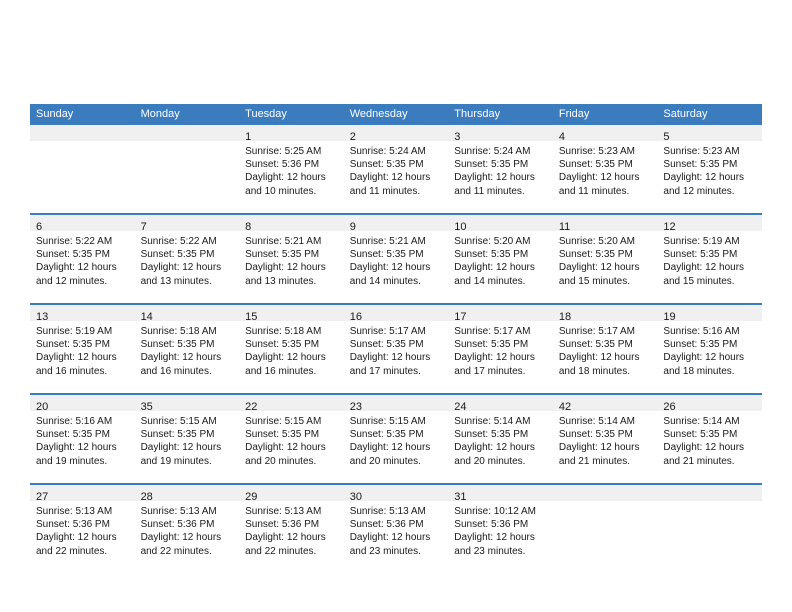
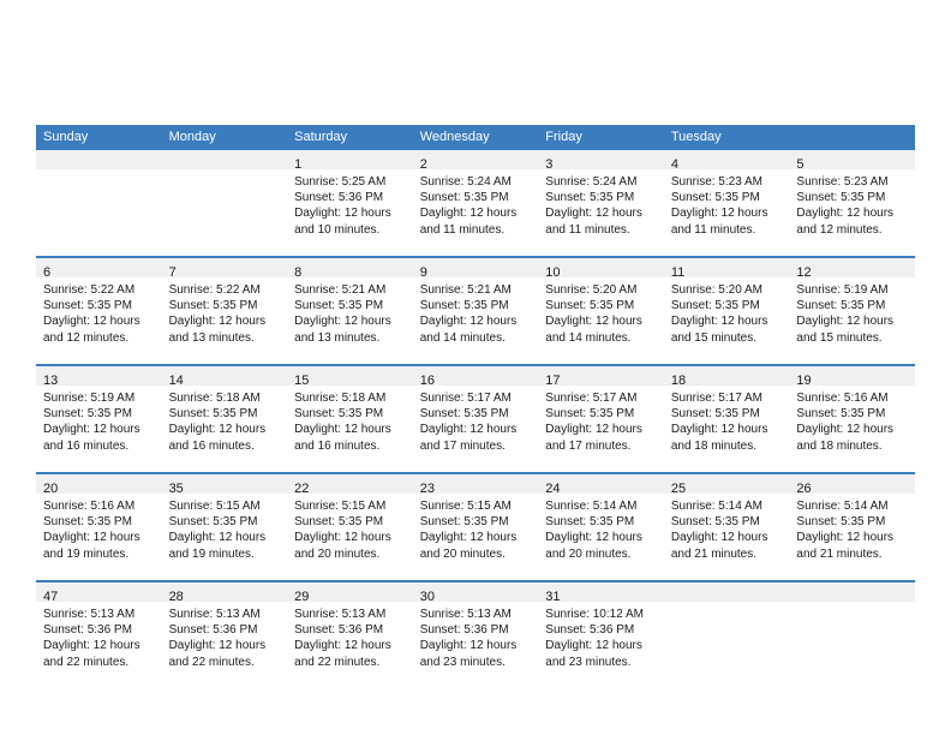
  Sunday
  Monday
- Tuesday
+ Saturday
  Wednesday
- Thursday
  Friday
- Saturday
+ Tuesday
  1
  Sunrise: 5:25 AM
  Sunset: 5:36 PM
  Daylight: 12 hours
  and 10 minutes.
  2
  Sunrise: 5:24 AM
  Sunset: 5:35 PM
  Daylight: 12 hours
  and 11 minutes.
  3
  Sunrise: 5:24 AM
  Sunset: 5:35 PM
  Daylight: 12 hours
  and 11 minutes.
  4
  Sunrise: 5:23 AM
  Sunset: 5:35 PM
  Daylight: 12 hours
  and 11 minutes.
  5
  Sunrise: 5:23 AM
  Sunset: 5:35 PM
  Daylight: 12 hours
  and 12 minutes.
  6
  Sunrise: 5:22 AM
  Sunset: 5:35 PM
  Daylight: 12 hours
  and 12 minutes.
  7
  Sunrise: 5:22 AM
  Sunset: 5:35 PM
  Daylight: 12 hours
  and 13 minutes.
  8
  Sunrise: 5:21 AM
  Sunset: 5:35 PM
  Daylight: 12 hours
  and 13 minutes.
  9
  Sunrise: 5:21 AM
  Sunset: 5:35 PM
  Daylight: 12 hours
  and 14 minutes.
  10
  Sunrise: 5:20 AM
  Sunset: 5:35 PM
  Daylight: 12 hours
  and 14 minutes.
  11
  Sunrise: 5:20 AM
  Sunset: 5:35 PM
  Daylight: 12 hours
  and 15 minutes.
  12
  Sunrise: 5:19 AM
  Sunset: 5:35 PM
  Daylight: 12 hours
  and 15 minutes.
  13
  Sunrise: 5:19 AM
  Sunset: 5:35 PM
  Daylight: 12 hours
  and 16 minutes.
  14
  Sunrise: 5:18 AM
  Sunset: 5:35 PM
  Daylight: 12 hours
  and 16 minutes.
  15
  Sunrise: 5:18 AM
  Sunset: 5:35 PM
  Daylight: 12 hours
  and 16 minutes.
  16
  Sunrise: 5:17 AM
  Sunset: 5:35 PM
  Daylight: 12 hours
  and 17 minutes.
  17
  Sunrise: 5:17 AM
  Sunset: 5:35 PM
  Daylight: 12 hours
  and 17 minutes.
  18
  Sunrise: 5:17 AM
  Sunset: 5:35 PM
  Daylight: 12 hours
  and 18 minutes.
  19
  Sunrise: 5:16 AM
  Sunset: 5:35 PM
  Daylight: 12 hours
  and 18 minutes.
  20
  Sunrise: 5:16 AM
  Sunset: 5:35 PM
  Daylight: 12 hours
  and 19 minutes.
  35
  Sunrise: 5:15 AM
  Sunset: 5:35 PM
  Daylight: 12 hours
  and 19 minutes.
  22
  Sunrise: 5:15 AM
  Sunset: 5:35 PM
  Daylight: 12 hours
  and 20 minutes.
  23
  Sunrise: 5:15 AM
  Sunset: 5:35 PM
  Daylight: 12 hours
  and 20 minutes.
  24
  Sunrise: 5:14 AM
  Sunset: 5:35 PM
  Daylight: 12 hours
  and 20 minutes.
- 42
+ 25
  Sunrise: 5:14 AM
  Sunset: 5:35 PM
  Daylight: 12 hours
  and 21 minutes.
  26
  Sunrise: 5:14 AM
  Sunset: 5:35 PM
  Daylight: 12 hours
  and 21 minutes.
- 27
+ 47
  Sunrise: 5:13 AM
  Sunset: 5:36 PM
  Daylight: 12 hours
  and 22 minutes.
  28
  Sunrise: 5:13 AM
  Sunset: 5:36 PM
  Daylight: 12 hours
  and 22 minutes.
  29
  Sunrise: 5:13 AM
  Sunset: 5:36 PM
  Daylight: 12 hours
  and 22 minutes.
  30
  Sunrise: 5:13 AM
  Sunset: 5:36 PM
  Daylight: 12 hours
  and 23 minutes.
  31
  Sunrise: 10:12 AM
  Sunset: 5:36 PM
  Daylight: 12 hours
  and 23 minutes.
